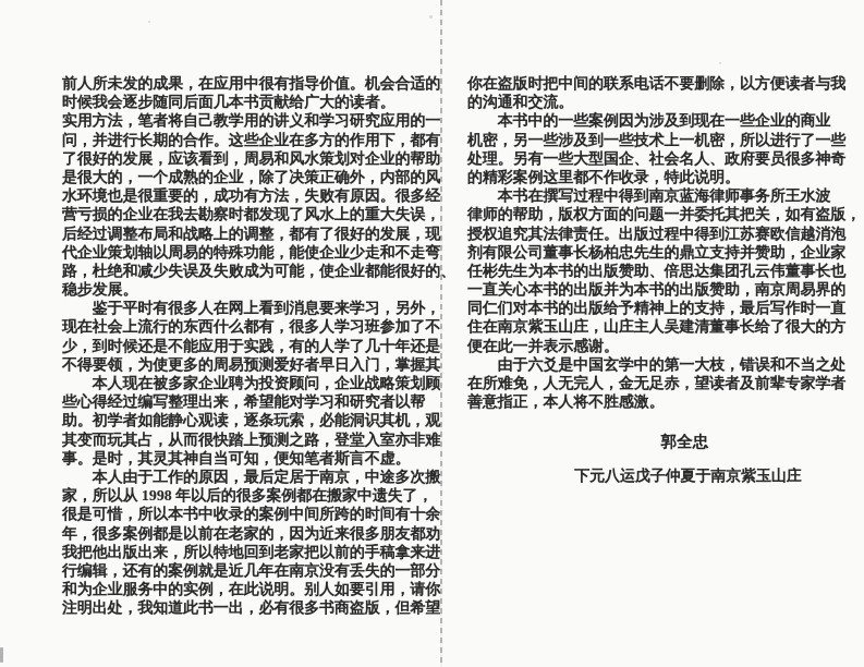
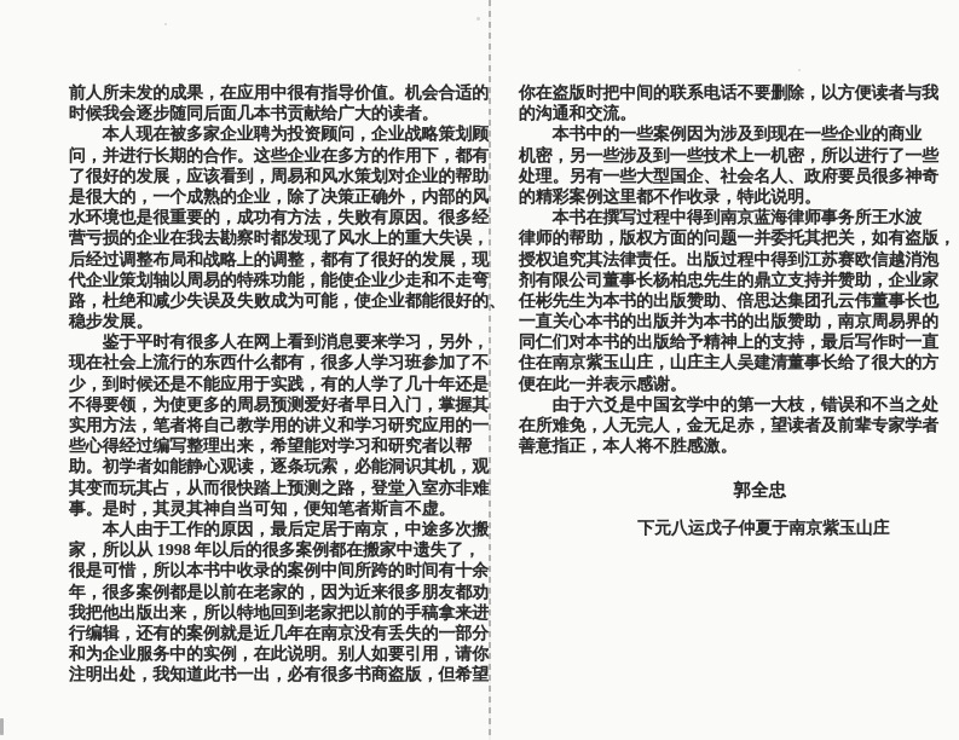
  前人所未发的成果，在应用中很有指导价值。机会合适的
  时候我会逐步随同后面几本书贡献给广大的读者。
- 实用方法，笔者将自己教学用的讲义和学习研究应用的一
+ 本人现在被多家企业聘为投资顾问，企业战略策划顾
  问，并进行长期的合作。这些企业在多方的作用下，都有
  了很好的发展，应该看到，周易和风水策划对企业的帮助
  是很大的，一个成熟的企业，除了决策正确外，内部的风
  水环境也是很重要的，成功有方法，失败有原因。很多经
  营亏损的企业在我去勘察时都发现了风水上的重大失误，
  后经过调整布局和战略上的调整，都有了很好的发展，现
  代企业策划轴以周易的特殊功能，能使企业少走和不走弯
  路，杜绝和减少失误及失败成为可能，使企业都能很好的、
  稳步发展。
  鉴于平时有很多人在网上看到消息要来学习，另外，
  现在社会上流行的东西什么都有，很多人学习班参加了不
  少，到时候还是不能应用于实践，有的人学了几十年还是
  不得要领，为使更多的周易预测爱好者早日入门，掌握其
- 本人现在被多家企业聘为投资顾问，企业战略策划顾
+ 实用方法，笔者将自己教学用的讲义和学习研究应用的一
  些心得经过编写整理出来，希望能对学习和研究者以帮
  助。初学者如能静心观读，逐条玩索，必能洞识其机，观
  其变而玩其占，从而很快踏上预测之路，登堂入室亦非难
  事。是时，其灵其神自当可知，便知笔者斯言不虚。
  本人由于工作的原因，最后定居于南京，中途多次搬
  家，所以从 1998 年以后的很多案例都在搬家中遗失了，
  很是可惜，所以本书中收录的案例中间所跨的时间有十余
  年，很多案例都是以前在老家的，因为近来很多朋友都劝
  我把他出版出来，所以特地回到老家把以前的手稿拿来进
  行编辑，还有的案例就是近几年在南京没有丢失的一部分
  和为企业服务中的实例，在此说明。别人如要引用，请你
  注明出处，我知道此书一出，必有很多书商盗版，但希望
  你在盗版时把中间的联系电话不要删除，以方便读者与我
  的沟通和交流。
  本书中的一些案例因为涉及到现在一些企业的商业
  机密，另一些涉及到一些技术上一机密，所以进行了一些
  处理。另有一些大型国企、社会名人、政府要员很多神奇
  的精彩案例这里都不作收录，特此说明。
  本书在撰写过程中得到南京蓝海律师事务所王水波
  律师的帮助，版权方面的问题一并委托其把关，如有盗版，
  授权追究其法律责任。出版过程中得到江苏赛欧信越消泡
  剂有限公司董事长杨柏忠先生的鼎立支持并赞助，企业家
  任彬先生为本书的出版赞助、倍思达集团孔云伟董事长也
  一直关心本书的出版并为本书的出版赞助，南京周易界的
  同仁们对本书的出版给予精神上的支持，最后写作时一直
  住在南京紫玉山庄，山庄主人吴建清董事长给了很大的方
  便在此一并表示感谢。
  由于六爻是中国玄学中的第一大枝，错误和不当之处
  在所难免，人无完人，金无足赤，望读者及前辈专家学者
  善意指正，本人将不胜感激。
  郭全忠
  下元八运戊子仲夏于南京紫玉山庄
